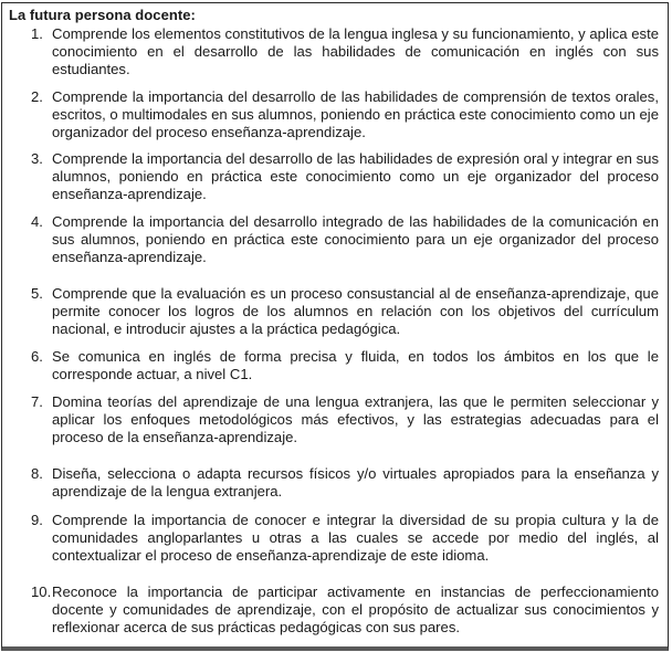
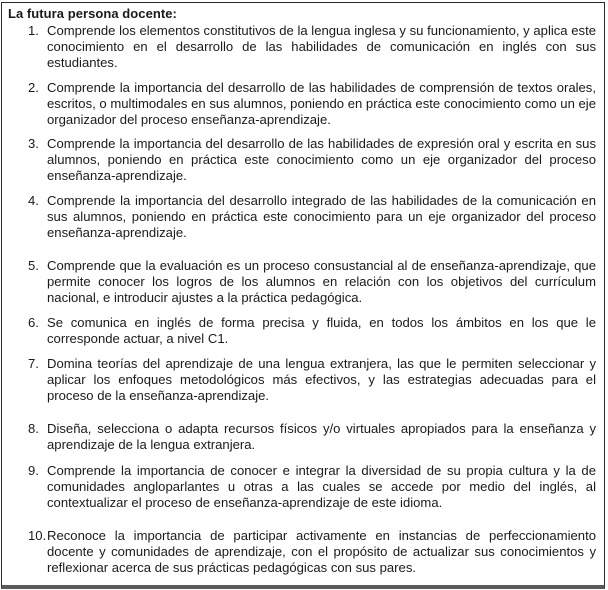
  La futura persona docente:
  1.
  Comprende los elementos constitutivos de la lengua inglesa y su funcionamiento, y aplica este conocimiento en el desarrollo de las habilidades de comunicación en inglés con sus estudiantes.
  2.
  Comprende la importancia del desarrollo de las habilidades de comprensión de textos orales, escritos, o multimodales en sus alumnos, poniendo en práctica este conocimiento como un eje organizador del proceso enseñanza-aprendizaje.
  3.
- Comprende la importancia del desarrollo de las habilidades de expresión oral y integrar en sus alumnos, poniendo en práctica este conocimiento como un eje organizador del proceso enseñanza-aprendizaje.
+ Comprende la importancia del desarrollo de las habilidades de expresión oral y escrita en sus alumnos, poniendo en práctica este conocimiento como un eje organizador del proceso enseñanza-aprendizaje.
  4.
  Comprende la importancia del desarrollo integrado de las habilidades de la comunicación en sus alumnos, poniendo en práctica este conocimiento para un eje organizador del proceso enseñanza-aprendizaje.
  5.
  Comprende que la evaluación es un proceso consustancial al de enseñanza-aprendizaje, que permite conocer los logros de los alumnos en relación con los objetivos del currículum nacional, e introducir ajustes a la práctica pedagógica.
  6.
  Se comunica en inglés de forma precisa y fluida, en todos los ámbitos en los que le corresponde actuar, a nivel C1.
  7.
  Domina teorías del aprendizaje de una lengua extranjera, las que le permiten seleccionar y aplicar los enfoques metodológicos más efectivos, y las estrategias adecuadas para el proceso de la enseñanza-aprendizaje.
  8.
  Diseña, selecciona o adapta recursos físicos y/o virtuales apropiados para la enseñanza y aprendizaje de la lengua extranjera.
  9.
  Comprende la importancia de conocer e integrar la diversidad de su propia cultura y la de comunidades angloparlantes u otras a las cuales se accede por medio del inglés, al contextualizar el proceso de enseñanza-aprendizaje de este idioma.
  10.
  Reconoce la importancia de participar activamente en instancias de perfeccionamiento docente y comunidades de aprendizaje, con el propósito de actualizar sus conocimientos y reflexionar acerca de sus prácticas pedagógicas con sus pares.
